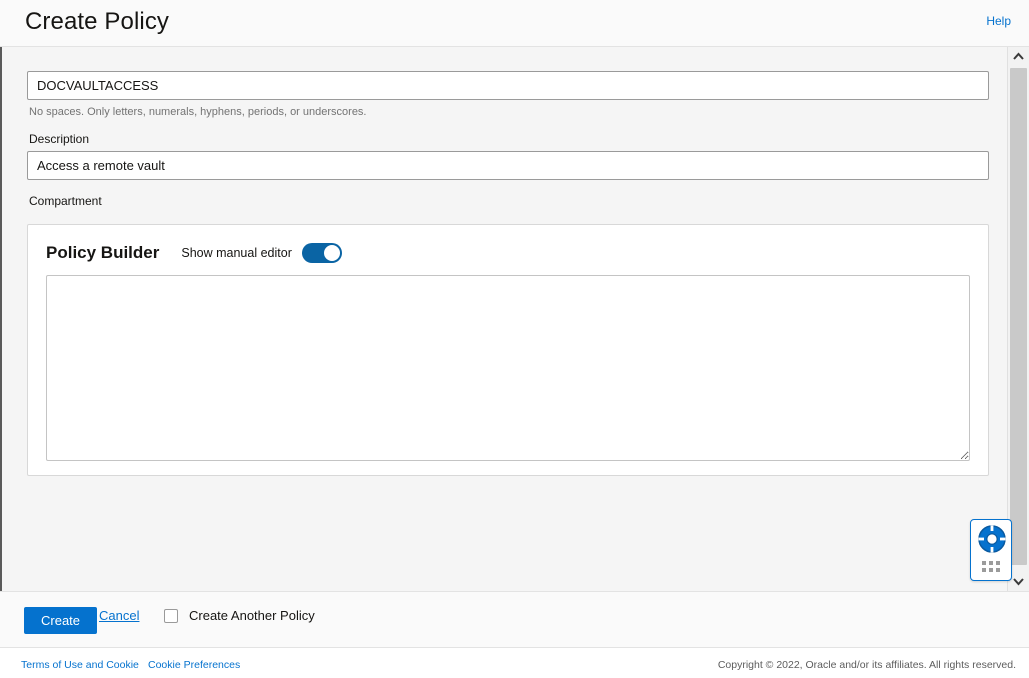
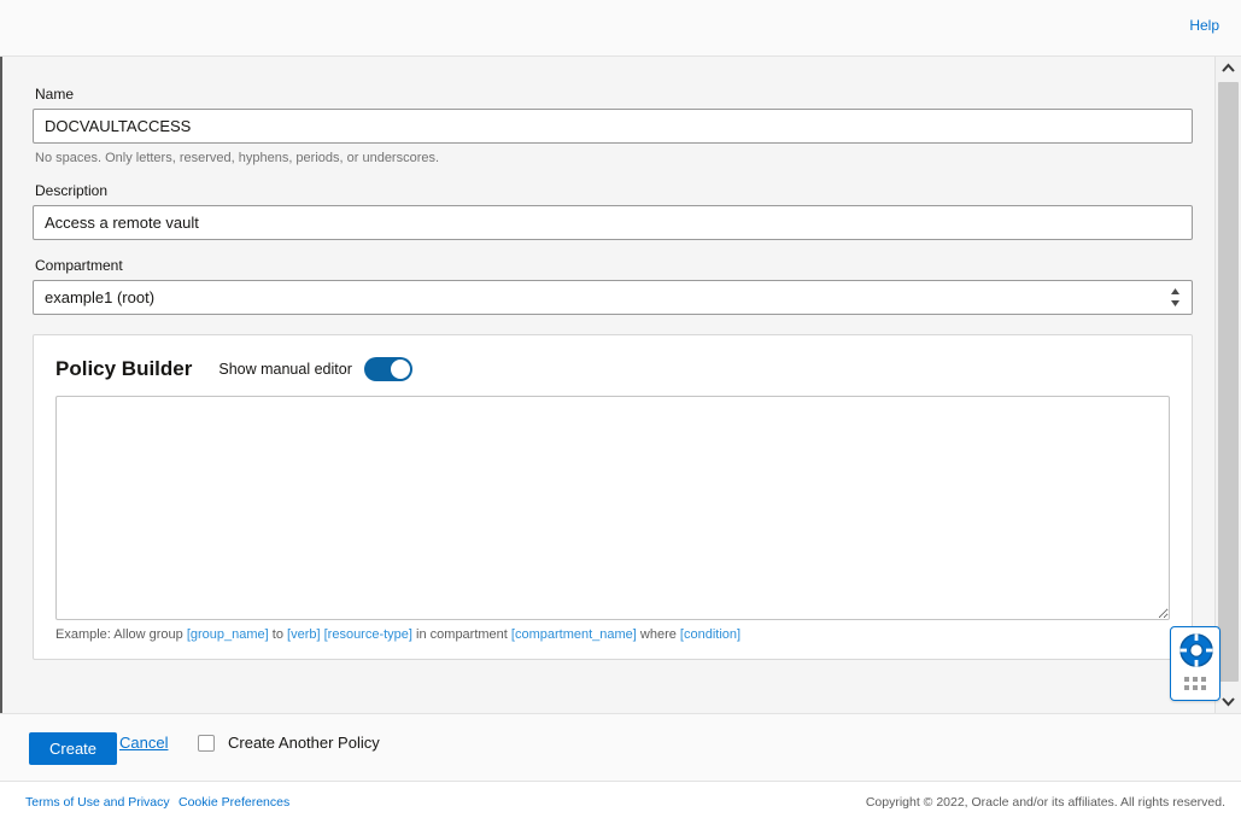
- Create Policy
  Help
+ Name
  DOCVAULTACCESS
- No spaces. Only letters, numerals, hyphens, periods, or underscores.
+ No spaces. Only letters, reserved, hyphens, periods, or underscores.
  Description
  Access a remote vault
  Compartment
+ example1 (root)
  Policy Builder
  Show manual editor
+ Example: Allow group [group_name] to [verb] [resource-type] in compartment [compartment_name] where [condition]
  Create
  Cancel
  Create Another Policy
- Terms of Use and Cookie
+ Terms of Use and Privacy
  Cookie Preferences
  Copyright © 2022, Oracle and/or its affiliates. All rights reserved.
